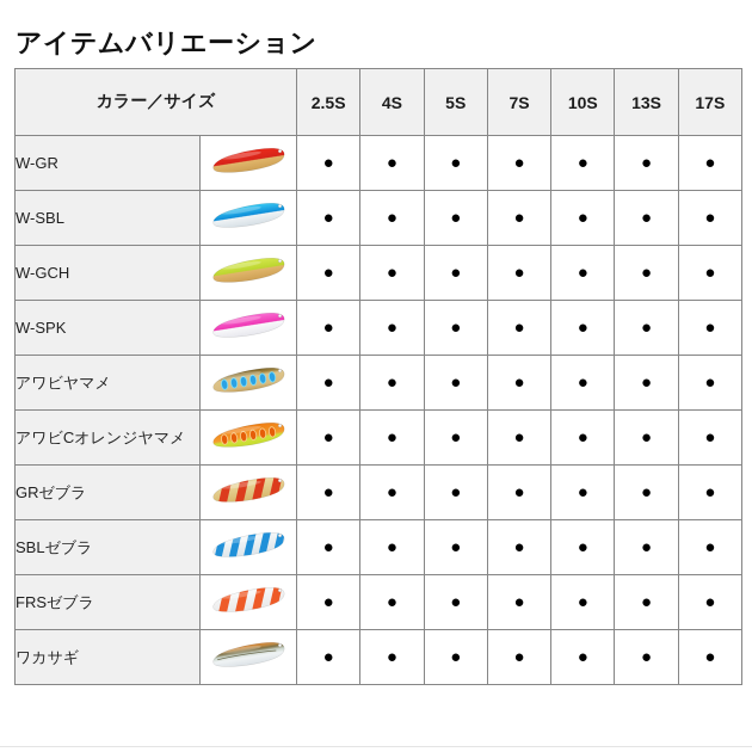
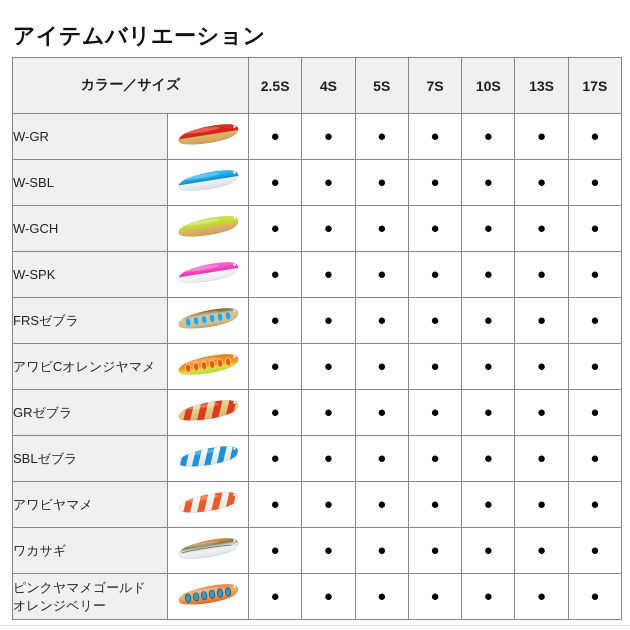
  アイテムバリエーション
  カラー／サイズ	2.5S	4S	5S	7S	10S	13S	17S
  W-GR		●	●	●	●	●	●	●
  W-SBL		●	●	●	●	●	●	●
  W-GCH		●	●	●	●	●	●	●
  W-SPK		●	●	●	●	●	●	●
- アワビヤマメ		●	●	●	●	●	●	●
+ FRSゼブラ		●	●	●	●	●	●	●
  アワビCオレンジヤマメ		●	●	●	●	●	●	●
  GRゼブラ		●	●	●	●	●	●	●
  SBLゼブラ		●	●	●	●	●	●	●
- FRSゼブラ		●	●	●	●	●	●	●
+ アワビヤマメ		●	●	●	●	●	●	●
  ワカサギ		●	●	●	●	●	●	●
+ ピンクヤマメゴールド オレンジベリー		●	●	●	●	●	●	●
